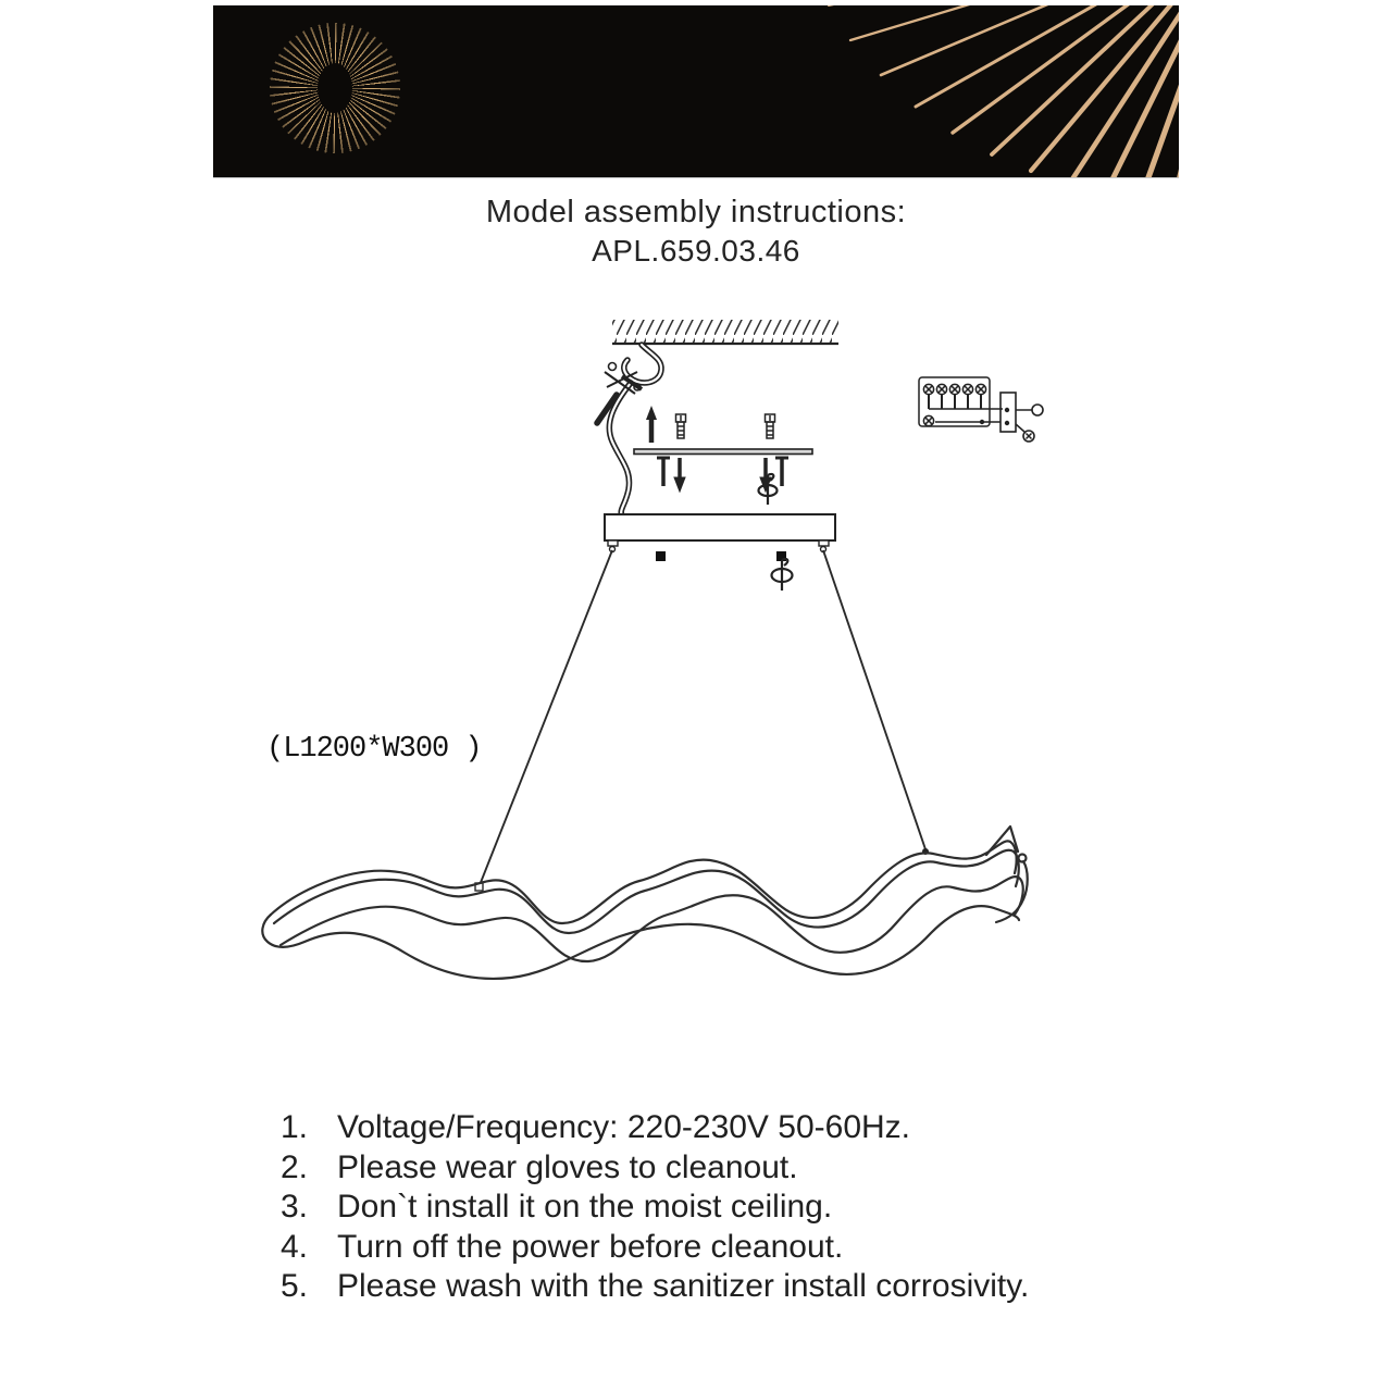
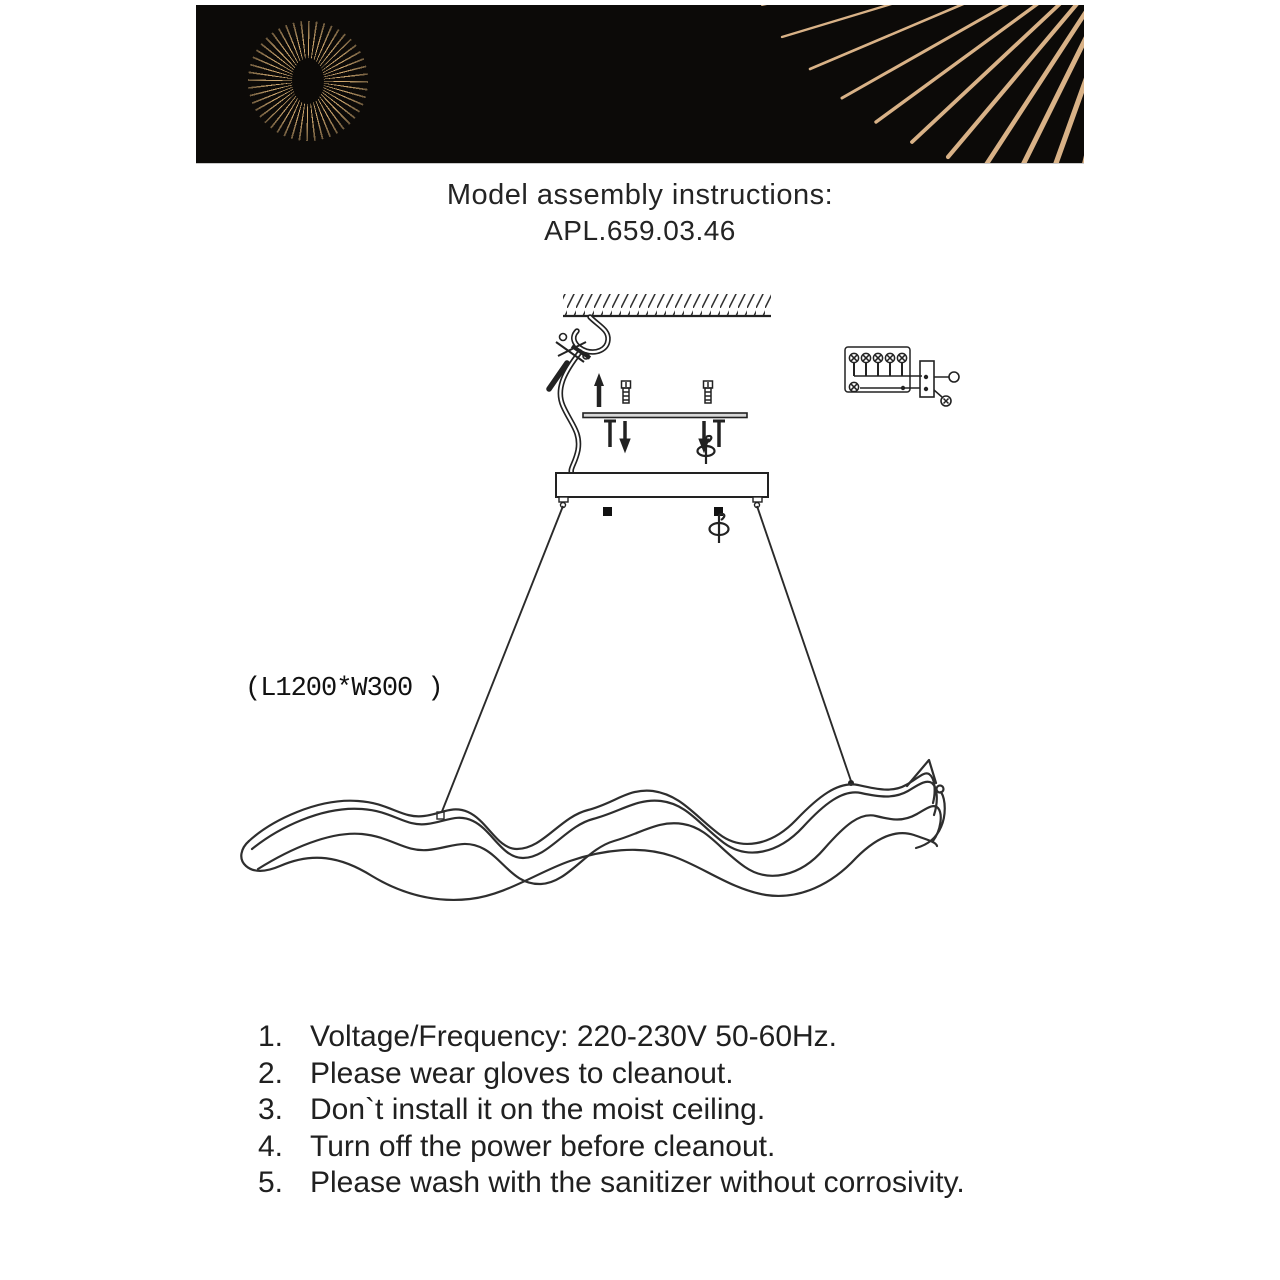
  Model assembly instructions:
  APL.659.03.46
  (L1200*W300 )
  1.
  Voltage/Frequency: 220-230V 50-60Hz.
  2.
  Please wear gloves to cleanout.
  3.
  Don`t install it on the moist ceiling.
  4.
  Turn off the power before cleanout.
  5.
- Please wash with the sanitizer install corrosivity.
+ Please wash with the sanitizer without corrosivity.
